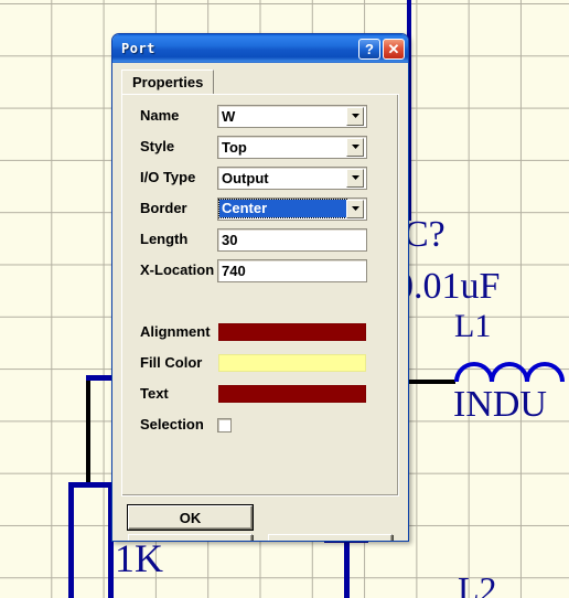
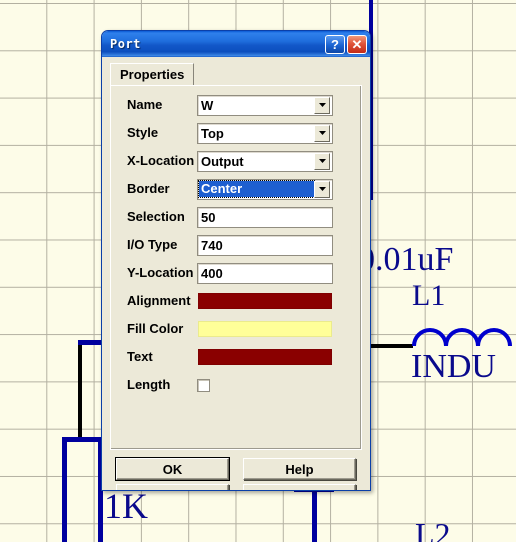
- C?
  .01uF
  L1
  INDU
  1K
  L2
  Port
  ?
  ✕
  Properties
  Name
  W
  Style
  Top
- I/O Type
+ X-Location
  Output
  Border
  Center
- Length
+ Selection
- 30
+ 50
- X-Location
+ I/O Type
  740
+ Y-Location
+ 400
  Alignment
  Fill Color
  Text
- Selection
+ Length
  OK
+ Help
